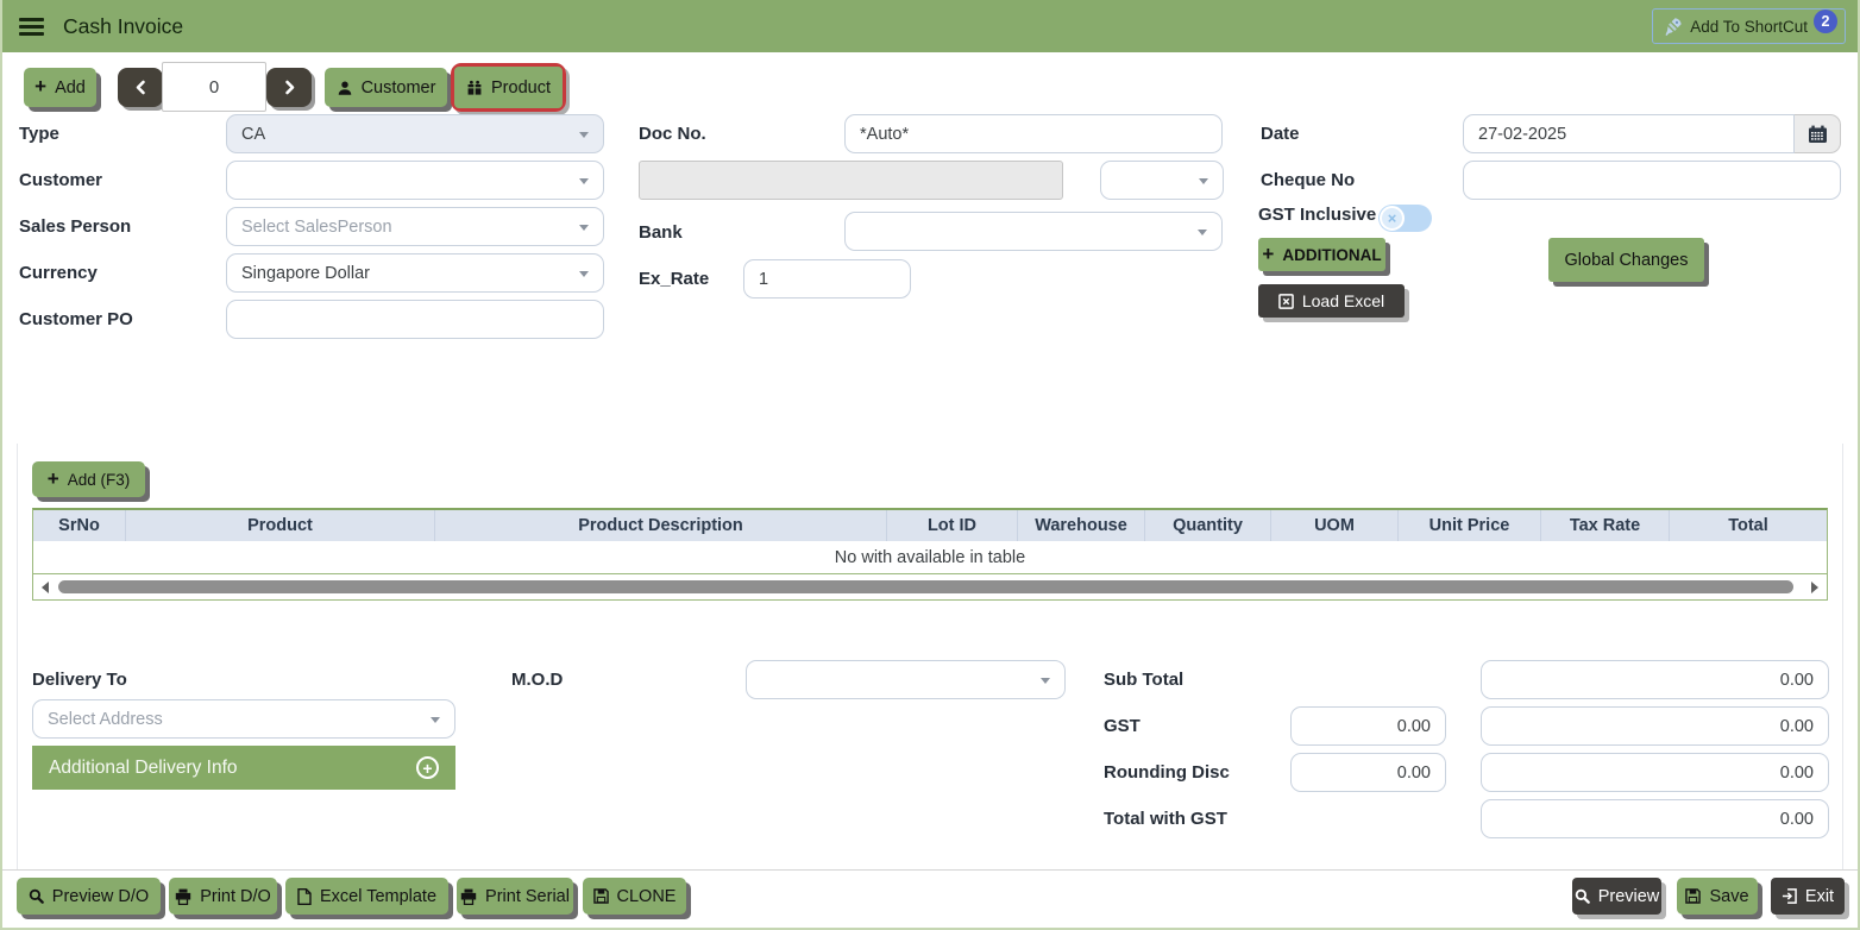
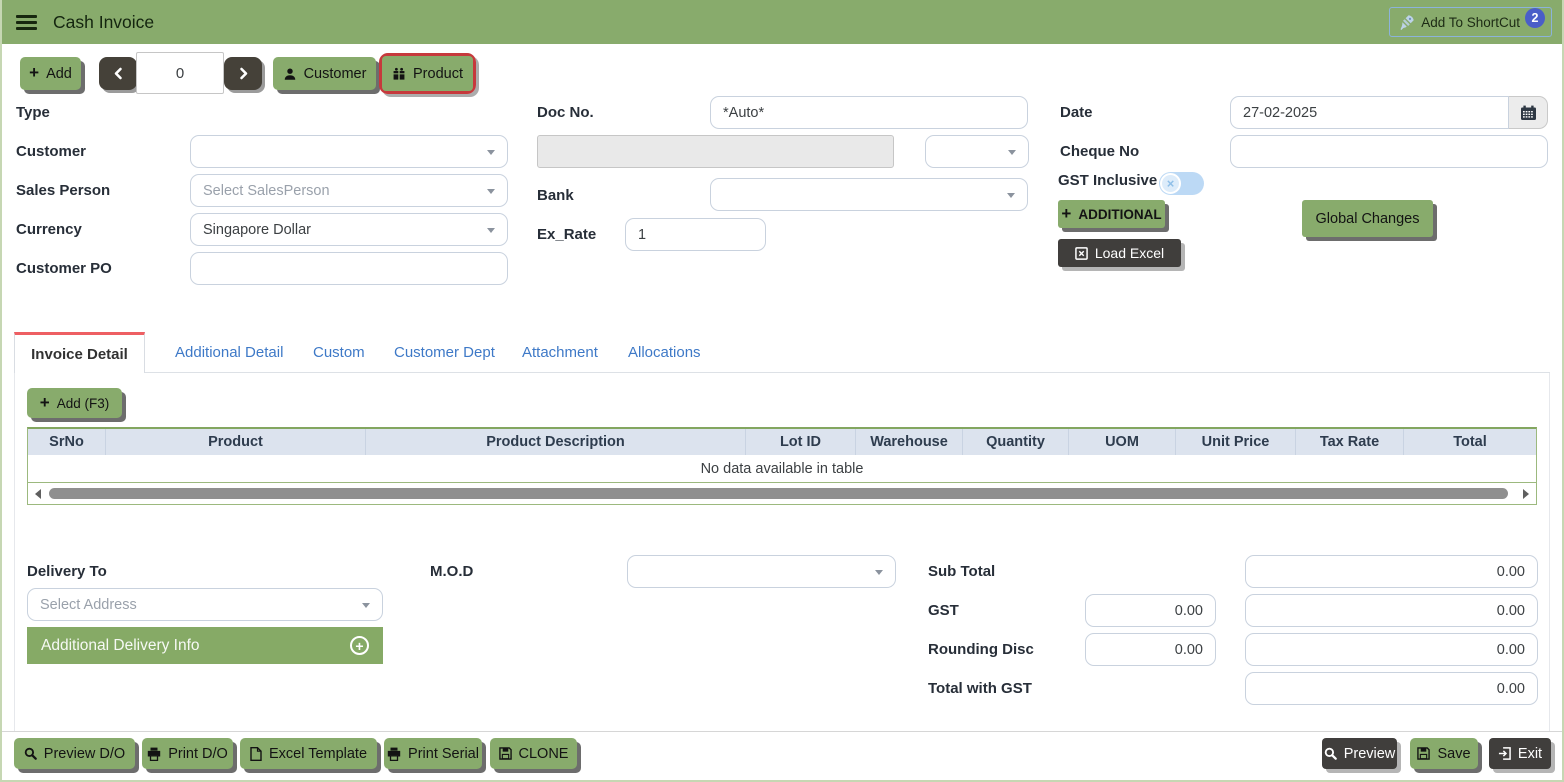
  Cash Invoice
  Add To ShortCut
  2
  +
  Add
  0
  Customer
  Product
  Type
- CA
  Customer
  Sales Person
  Select SalesPerson
  Currency
  Singapore Dollar
  Customer PO
  Doc No.
  *Auto*
  Bank
  Ex_Rate
  1
  Date
  27-02-2025
  Cheque No
  GST Inclusive
  ×
  +
  ADDITIONAL
  Load Excel
  Global Changes
+ Invoice Detail
+ Additional Detail
+ Custom
+ Customer Dept
+ Attachment
+ Allocations
  +
  Add (F3)
  SrNo
  Product
  Product Description
  Lot ID
  Warehouse
  Quantity
  UOM
  Unit Price
  Tax Rate
  Total
- No with available in table
+ No data available in table
  Delivery To
  Select Address
  Additional Delivery Info
  +
  M.O.D
  Sub Total
  0.00
  GST
  0.00
  0.00
  Rounding Disc
  0.00
  0.00
  Total with GST
  0.00
  Preview D/O
  Print D/O
  Excel Template
  Print Serial
  CLONE
  Preview
  Save
  Exit
